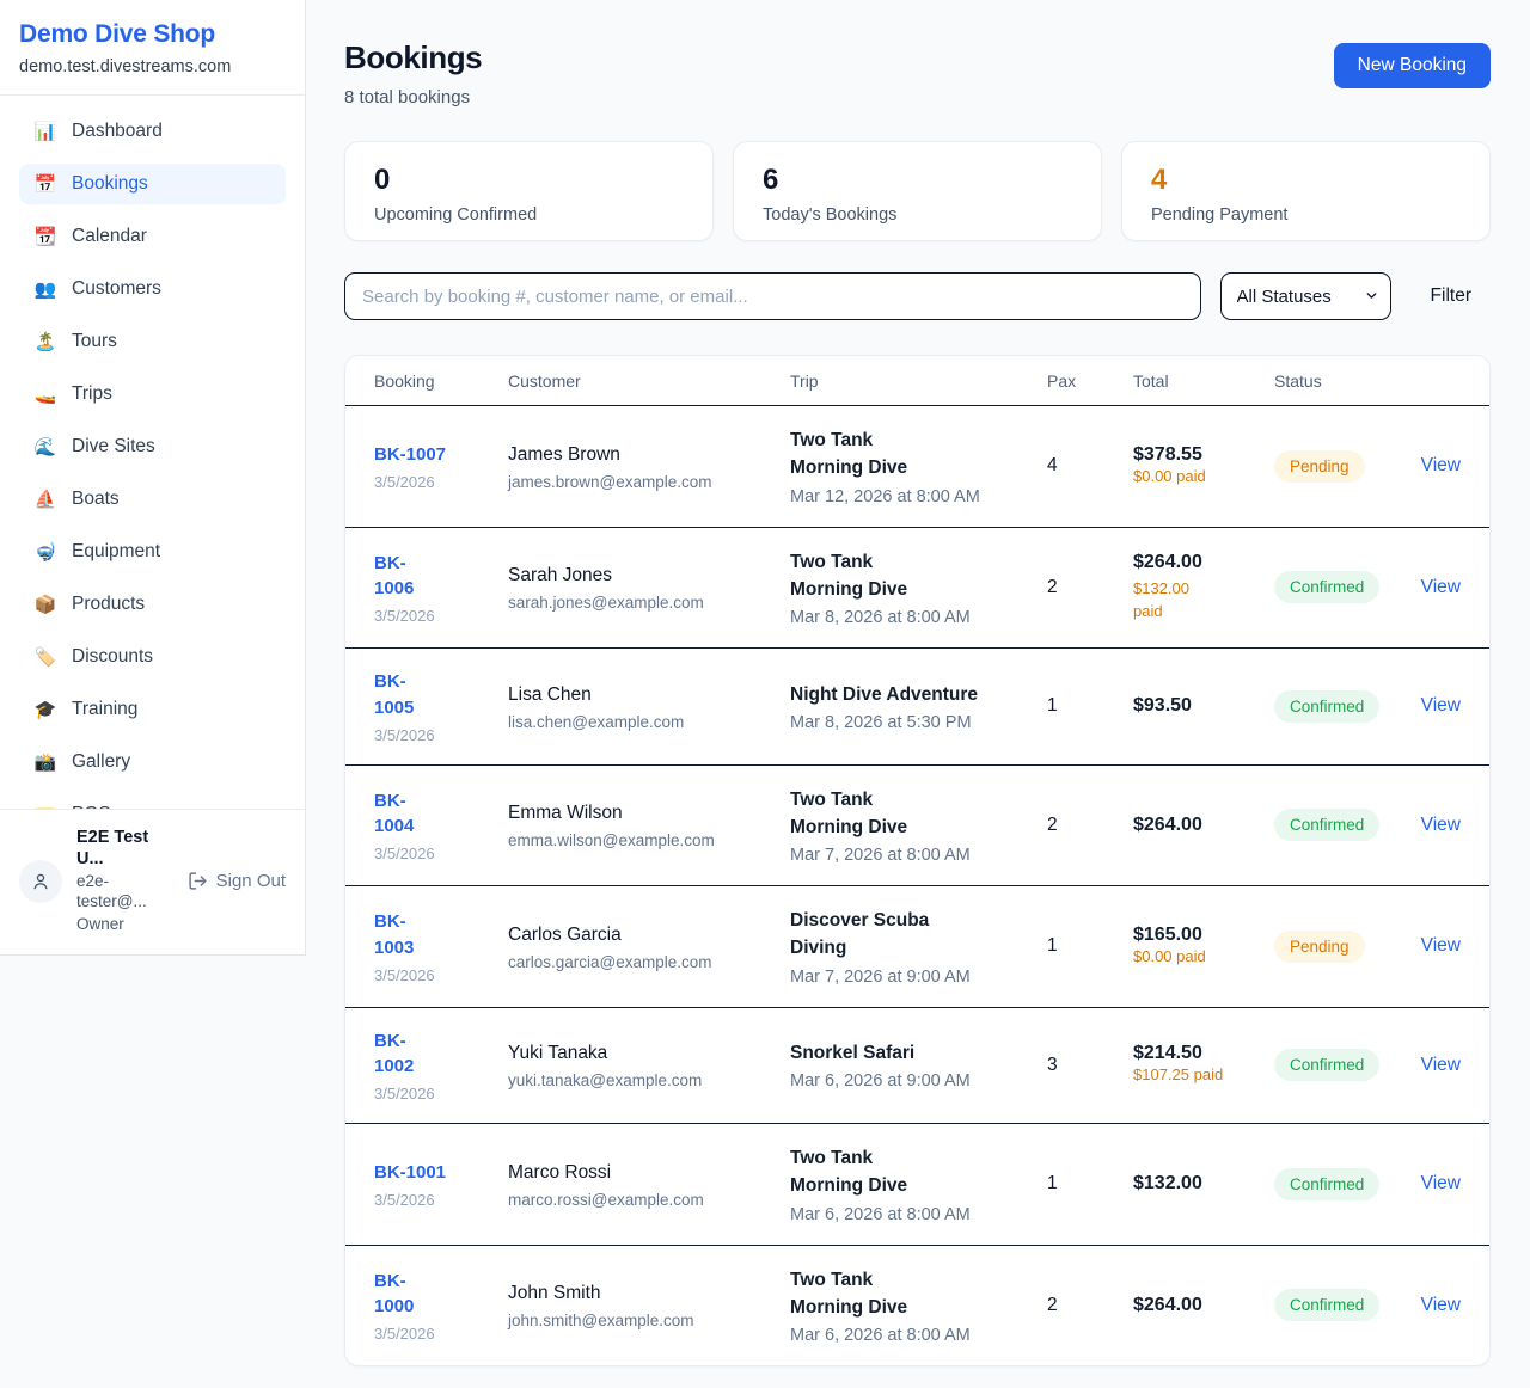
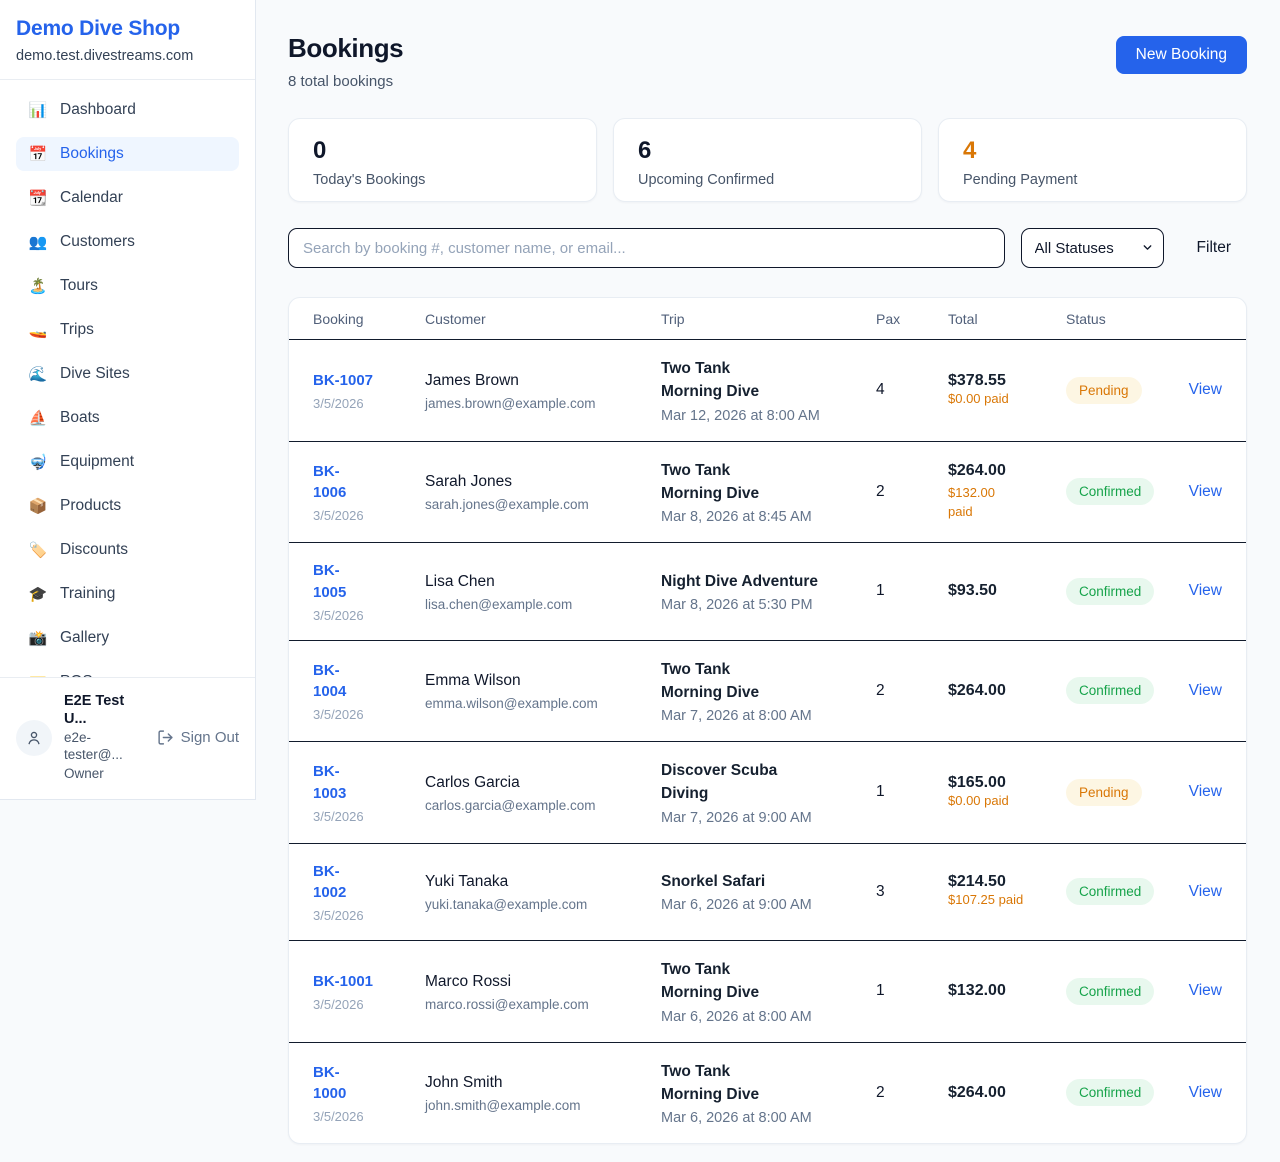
  Demo Dive Shop
  demo.test.divestreams.com
  📊
  Dashboard
  📅
  Bookings
  📆
  Calendar
  👥
  Customers
  🏝️
  Tours
  🚤
  Trips
  🌊
  Dive Sites
  ⛵
  Boats
  🤿
  Equipment
  📦
  Products
  🏷️
  Discounts
  🎓
  Training
  📸
  Gallery
  E2E Test U...
  e2e-tester@...
  Owner
  Sign Out
  Bookings
  8 total bookings
  New Booking
  0
- Upcoming Confirmed
+ Today's Bookings
  6
- Today's Bookings
+ Upcoming Confirmed
  4
  Pending Payment
  Search by booking #, customer name, or email...
  All Statuses
  Filter
  Booking
  Customer
  Trip
  Pax
  Total
  Status
  BK-1007
  3/5/2026
  James Brown
  james.brown@example.com
  Two Tank Morning Dive
  Mar 12, 2026 at 8:00 AM
  4
  $378.55
  $0.00 paid
  Pending
  View
  BK-1006
  3/5/2026
  Sarah Jones
  sarah.jones@example.com
  Two Tank Morning Dive
- Mar 8, 2026 at 8:00 AM
+ Mar 8, 2026 at 8:45 AM
  2
  $264.00
  $132.00 paid
  Confirmed
  View
  BK-1005
  3/5/2026
  Lisa Chen
  lisa.chen@example.com
  Night Dive Adventure
  Mar 8, 2026 at 5:30 PM
  1
  $93.50
  Confirmed
  View
  BK-1004
  3/5/2026
  Emma Wilson
  emma.wilson@example.com
  Two Tank Morning Dive
  Mar 7, 2026 at 8:00 AM
  2
  $264.00
  Confirmed
  View
  BK-1003
  3/5/2026
  Carlos Garcia
  carlos.garcia@example.com
  Discover Scuba Diving
  Mar 7, 2026 at 9:00 AM
  1
  $165.00
  $0.00 paid
  Pending
  View
  BK-1002
  3/5/2026
  Yuki Tanaka
  yuki.tanaka@example.com
  Snorkel Safari
  Mar 6, 2026 at 9:00 AM
  3
  $214.50
  $107.25 paid
  Confirmed
  View
  BK-1001
  3/5/2026
  Marco Rossi
  marco.rossi@example.com
  Two Tank Morning Dive
  Mar 6, 2026 at 8:00 AM
  1
  $132.00
  Confirmed
  View
  BK-1000
  3/5/2026
  John Smith
  john.smith@example.com
  Two Tank Morning Dive
  Mar 6, 2026 at 8:00 AM
  2
  $264.00
  Confirmed
  View
